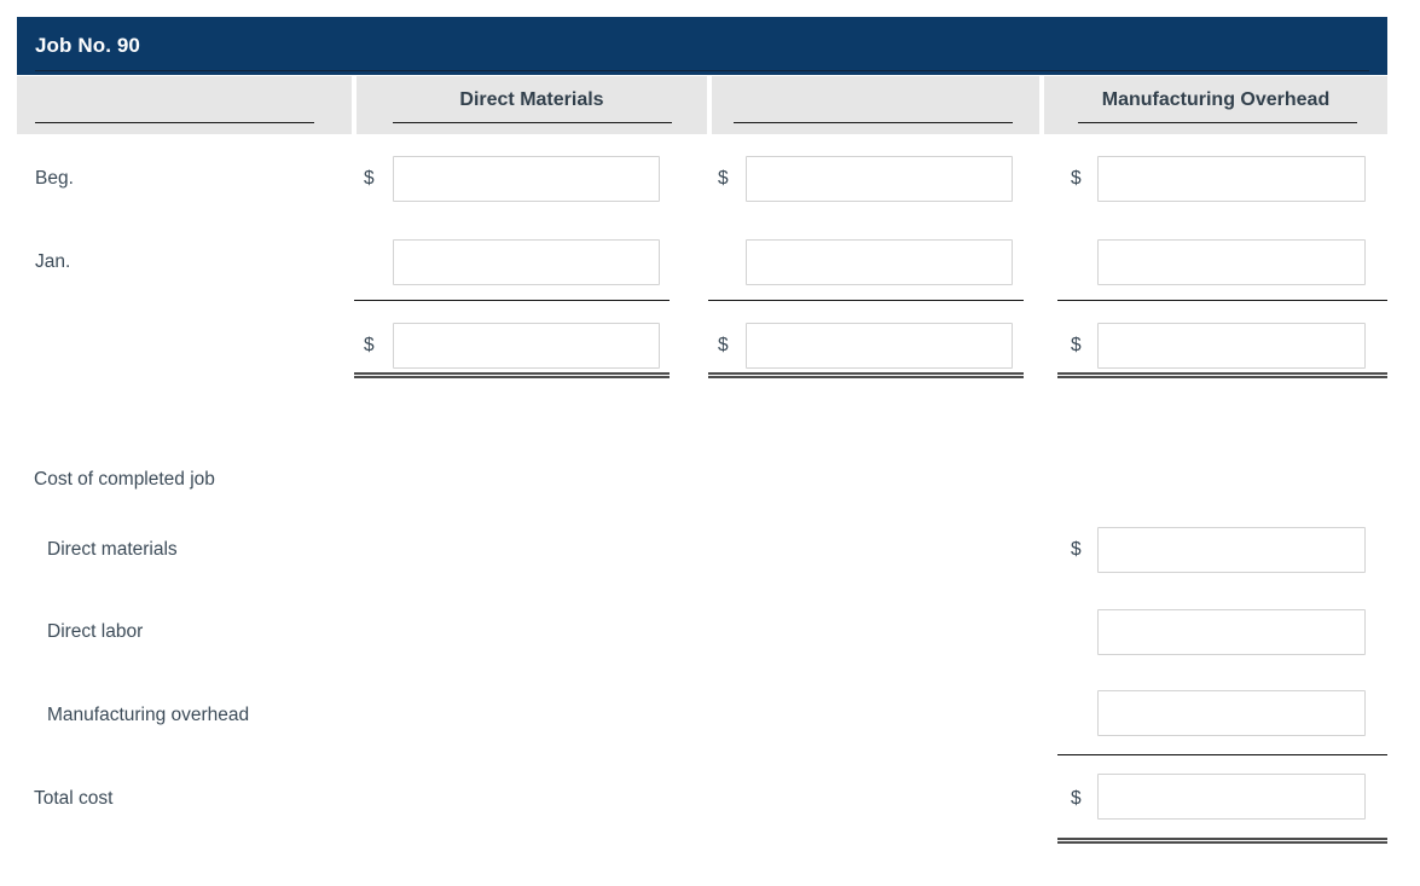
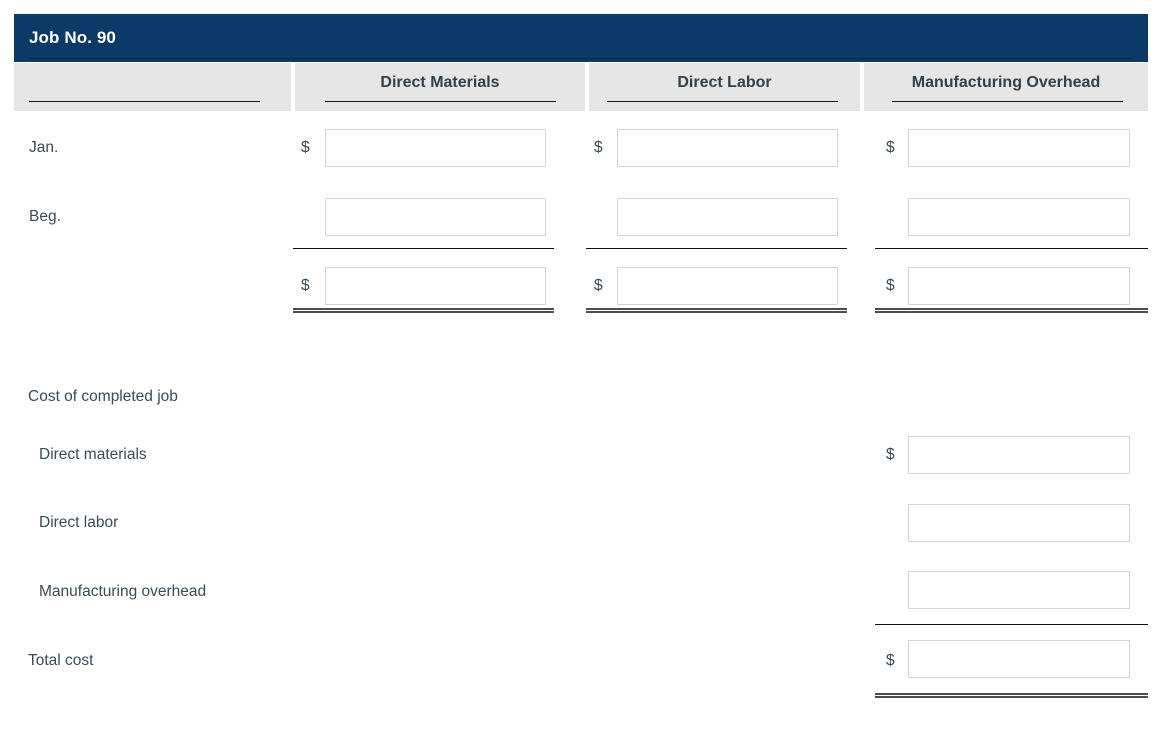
  Job No. 90
  Direct Materials
+ Direct Labor
  Manufacturing Overhead
- Beg.
+ Jan.
  $
  $
  $
- Jan.
+ Beg.
  $
  $
  $
  Cost of completed job
  Direct materials
  $
  Direct labor
  Manufacturing overhead
  Total cost
  $
